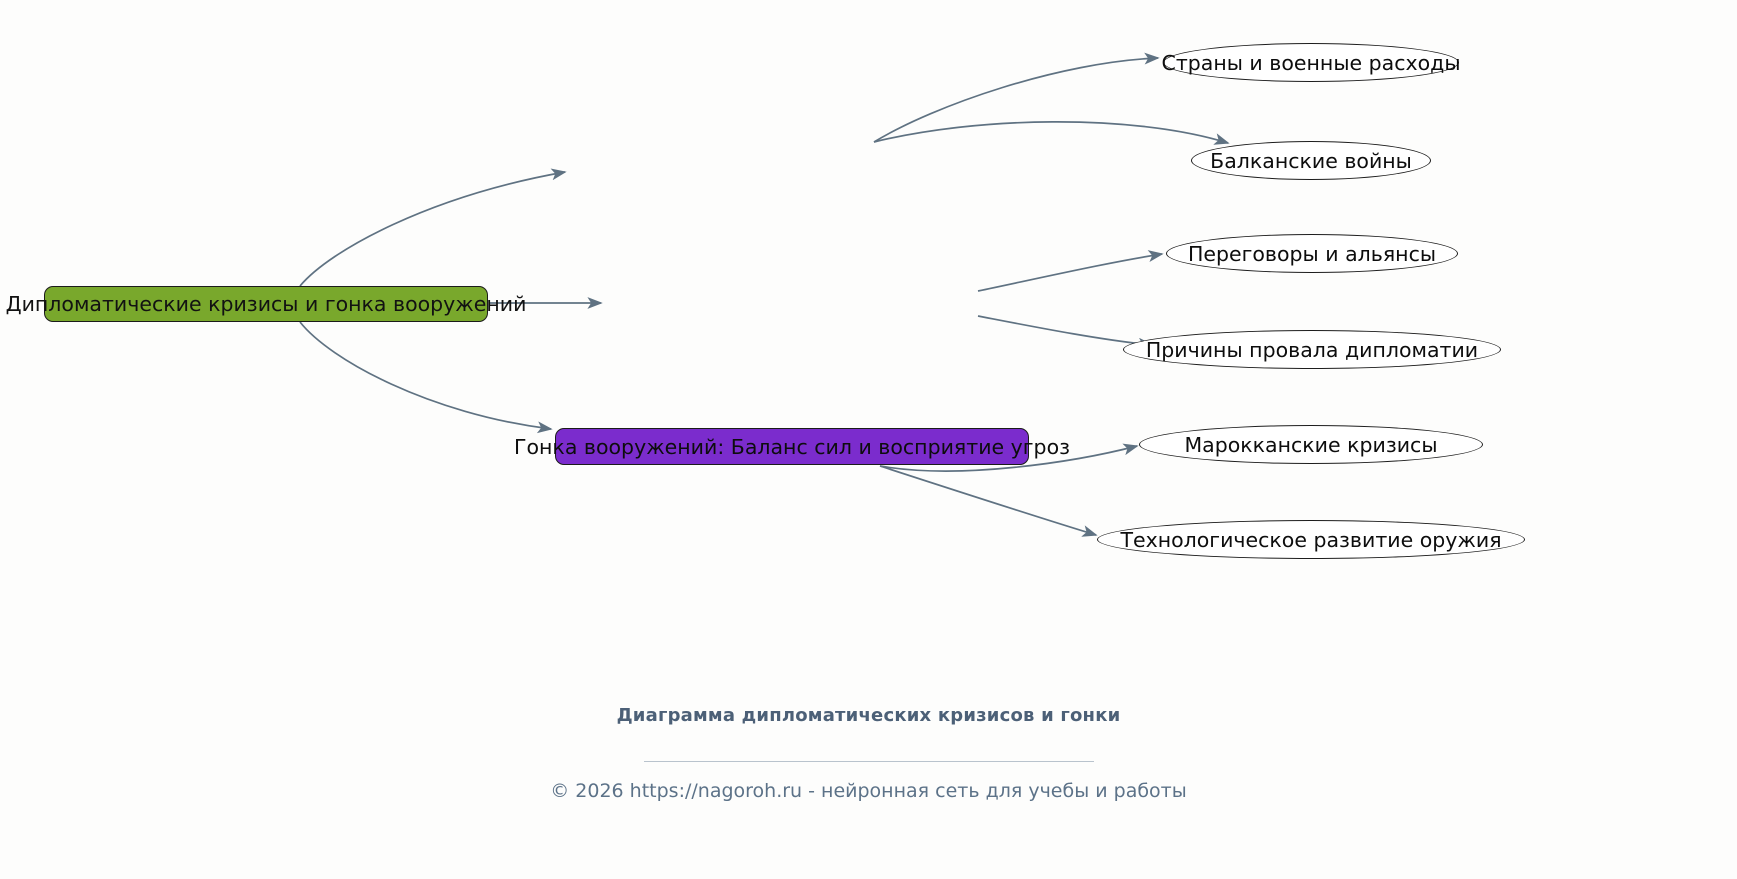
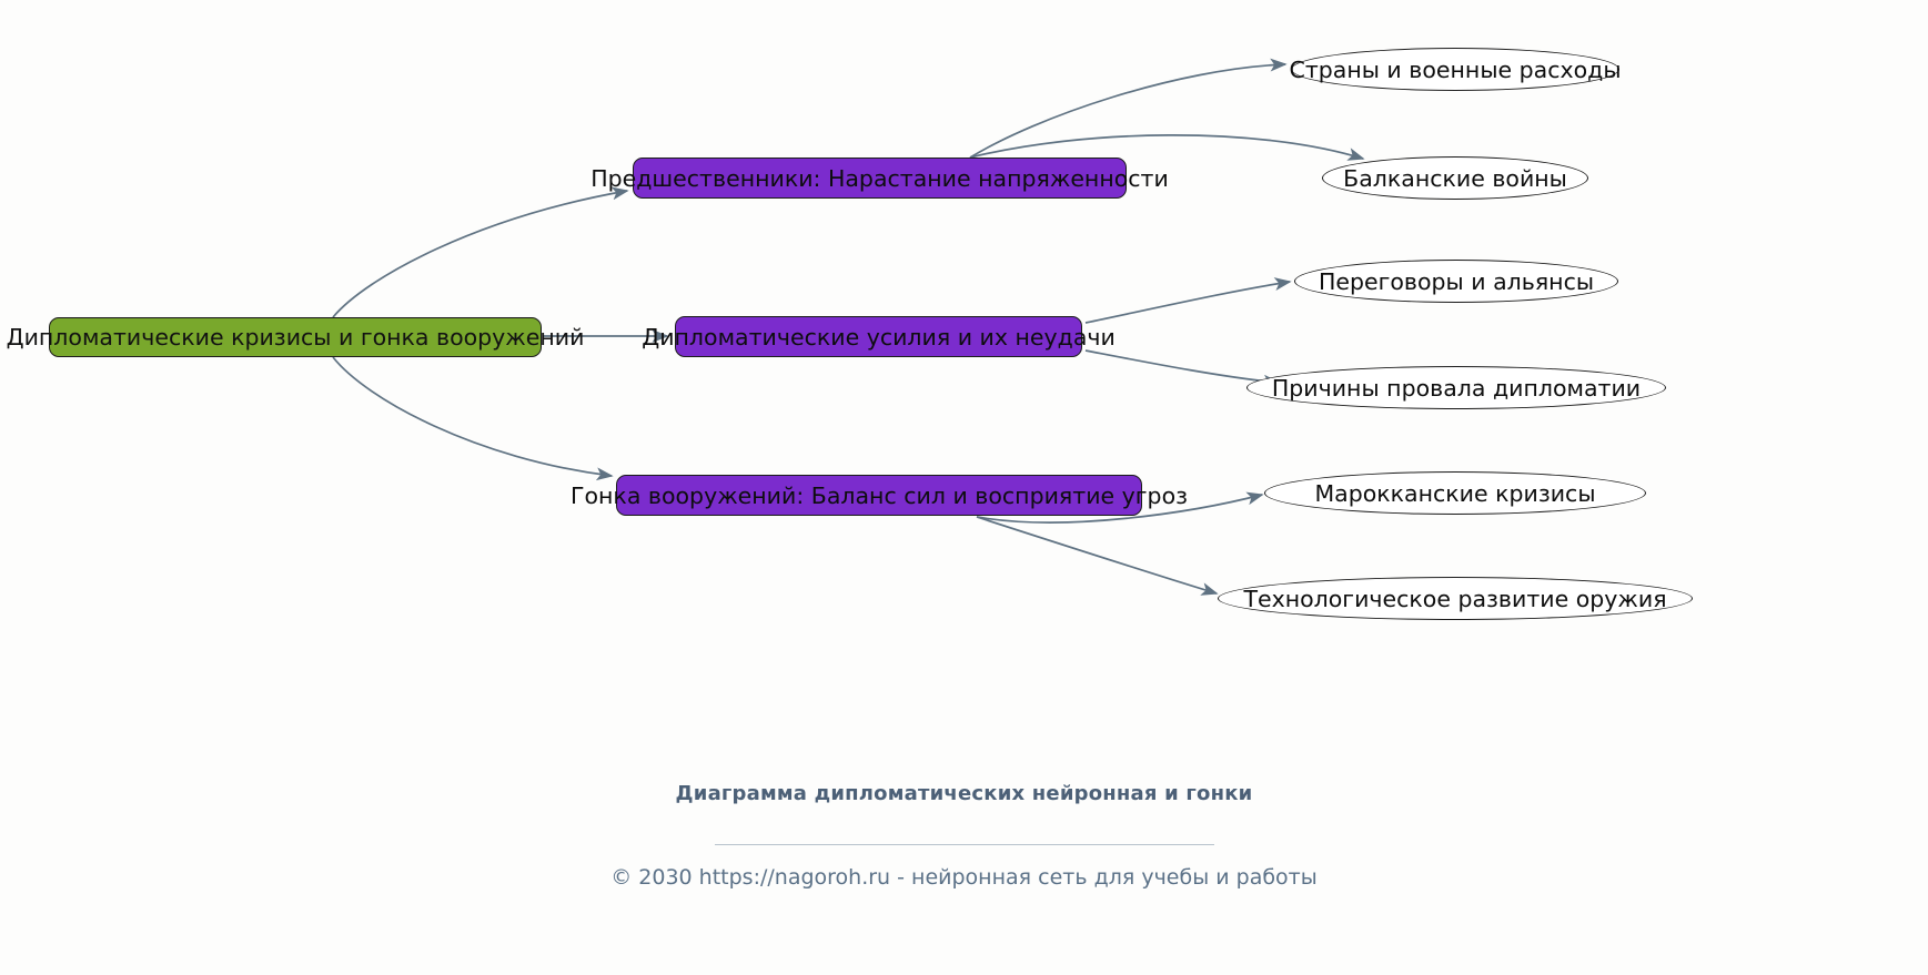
  Дипломатические кризисы и гонка вооружений
+ Предшественники: Нарастание напряженности
+ Дипломатические усилия и их неудачи
  Гонка вооружений: Баланс сил и восприятие угроз
  Страны и военные расходы
  Балканские войны
  Переговоры и альянсы
  Причины провала дипломатии
  Марокканские кризисы
  Технологическое развитие оружия
- Диаграмма дипломатических кризисов и гонки
+ Диаграмма дипломатических нейронная и гонки
- © 2026 https://nagoroh.ru - нейронная сеть для учебы и работы
+ © 2030 https://nagoroh.ru - нейронная сеть для учебы и работы
